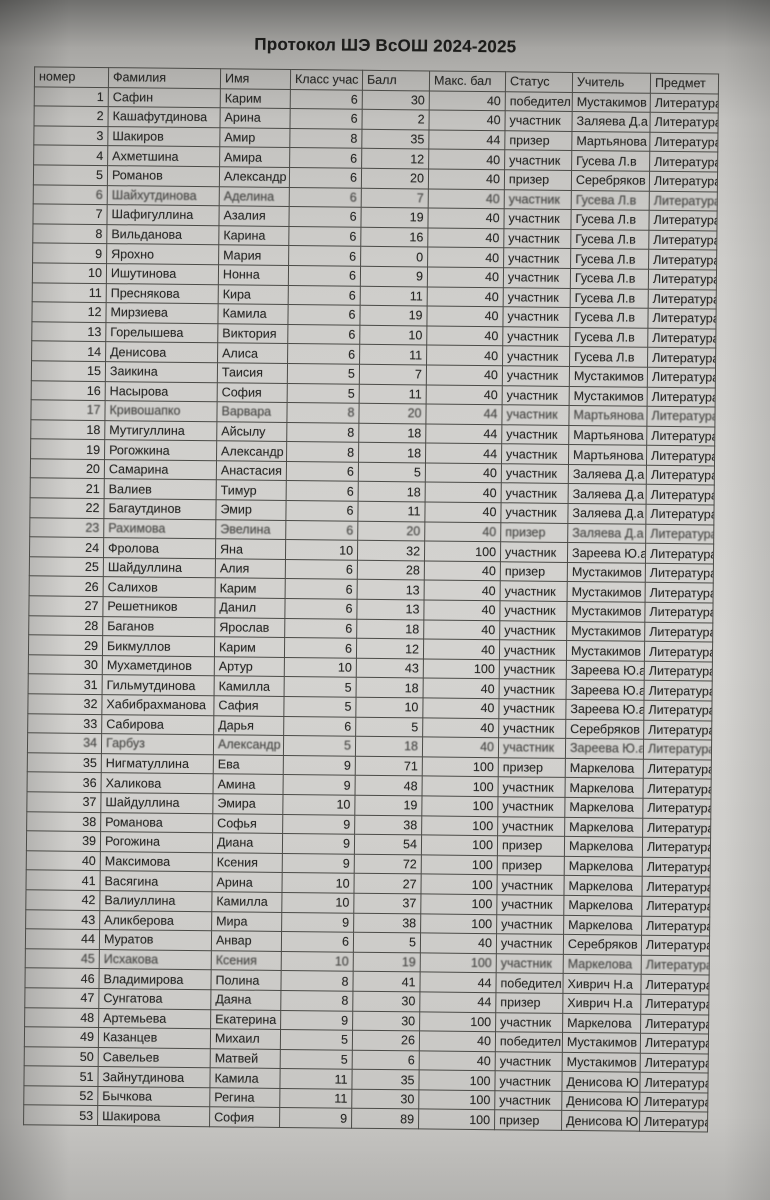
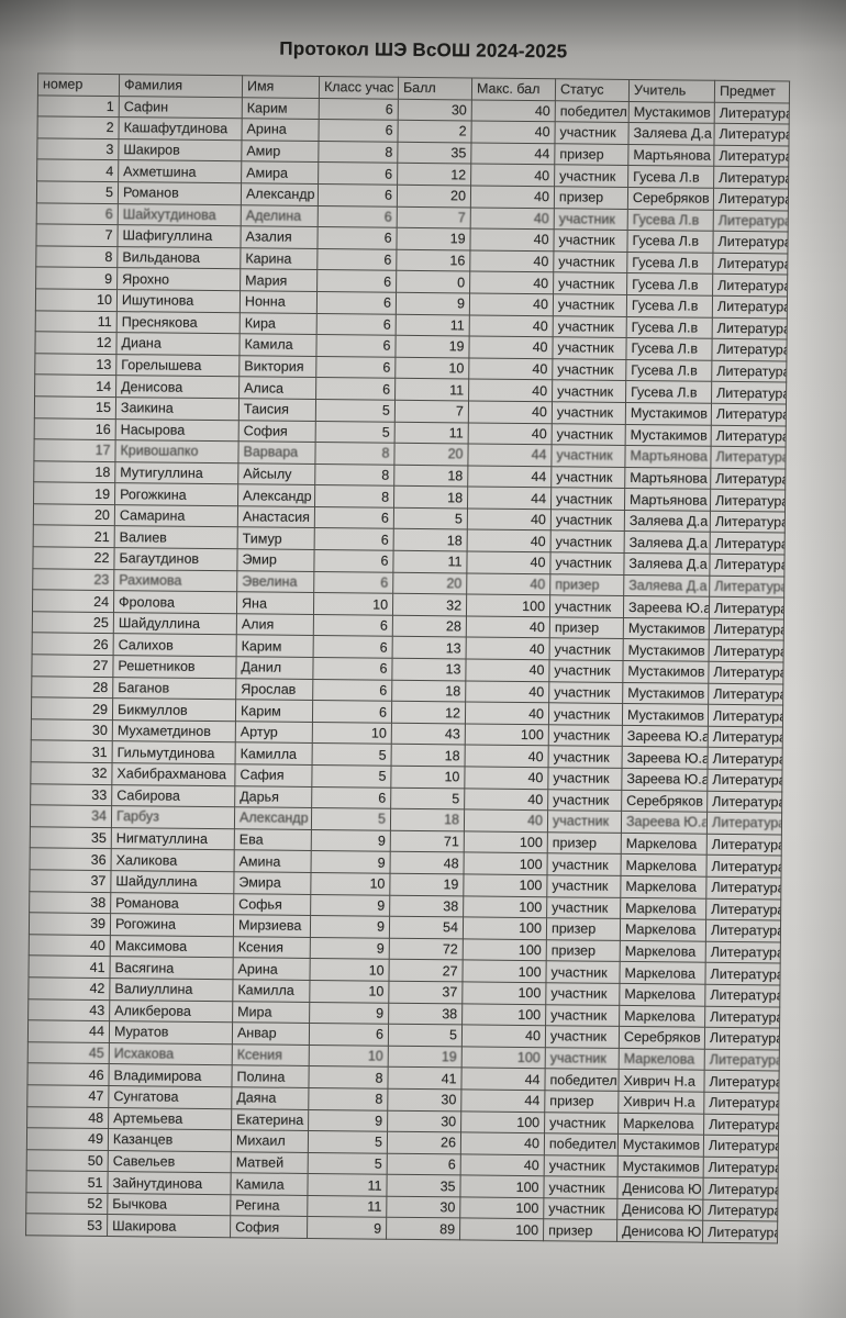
  Протокол ШЭ ВсОШ 2024-2025
  номер	Фамилия	Имя	Класс учас	Балл	Макс. бал	Статус	Учитель	Предмет
  1	Сафин	Карим	6	30	40	победител	Мустакимов	Литератур
  2	Кашафутдинова	Арина	6	2	40	участник	Заляева Д.а	Литератур
  3	Шакиров	Амир	8	35	44	призер	Мартьянова	Литератур
  4	Ахметшина	Амира	6	12	40	участник	Гусева Л.в	Литератур
  5	Романов	Александр	6	20	40	призер	Серебряков	Литератур
  6	Шайхутдинова	Аделина	6	7	40	участник	Гусева Л.в	Литератур
  7	Шафигуллина	Азалия	6	19	40	участник	Гусева Л.в	Литератур
  8	Вильданова	Карина	6	16	40	участник	Гусева Л.в	Литератур
  9	Ярохно	Мария	6	0	40	участник	Гусева Л.в	Литератур
  10	Ишутинова	Нонна	6	9	40	участник	Гусева Л.в	Литератур
  11	Преснякова	Кира	6	11	40	участник	Гусева Л.в	Литератур
- 12	Мирзиева	Камила	6	19	40	участник	Гусева Л.в	Литератур
+ 12	Диана	Камила	6	19	40	участник	Гусева Л.в	Литератур
  13	Горелышева	Виктория	6	10	40	участник	Гусева Л.в	Литератур
  14	Денисова	Алиса	6	11	40	участник	Гусева Л.в	Литератур
  15	Заикина	Таисия	5	7	40	участник	Мустакимов	Литератур
  16	Насырова	София	5	11	40	участник	Мустакимов	Литератур
  17	Кривошапко	Варвара	8	20	44	участник	Мартьянова	Литератур
  18	Мутигуллина	Айсылу	8	18	44	участник	Мартьянова	Литератур
  19	Рогожкина	Александр	8	18	44	участник	Мартьянова	Литератур
  20	Самарина	Анастасия	6	5	40	участник	Заляева Д.а	Литератур
  21	Валиев	Тимур	6	18	40	участник	Заляева Д.а	Литератур
  22	Багаутдинов	Эмир	6	11	40	участник	Заляева Д.а	Литератур
  23	Рахимова	Эвелина	6	20	40	призер	Заляева Д.а	Литератур
  24	Фролова	Яна	10	32	100	участник	Зареева Ю.а	Литератур
  25	Шайдуллина	Алия	6	28	40	призер	Мустакимов	Литератур
  26	Салихов	Карим	6	13	40	участник	Мустакимов	Литератур
  27	Решетников	Данил	6	13	40	участник	Мустакимов	Литератур
  28	Баганов	Ярослав	6	18	40	участник	Мустакимов	Литератур
  29	Бикмуллов	Карим	6	12	40	участник	Мустакимов	Литератур
  30	Мухаметдинов	Артур	10	43	100	участник	Зареева Ю.а	Литератур
  31	Гильмутдинова	Камилла	5	18	40	участник	Зареева Ю.а	Литератур
  32	Хабибрахманова	Сафия	5	10	40	участник	Зареева Ю.а	Литератур
  33	Сабирова	Дарья	6	5	40	участник	Серебряков	Литератур
  34	Гарбуз	Александр	5	18	40	участник	Зареева Ю.а	Литератур
  35	Нигматуллина	Ева	9	71	100	призер	Маркелова	Литератур
  36	Халикова	Амина	9	48	100	участник	Маркелова	Литератур
  37	Шайдуллина	Эмира	10	19	100	участник	Маркелова	Литератур
  38	Романова	Софья	9	38	100	участник	Маркелова	Литератур
- 39	Рогожина	Диана	9	54	100	призер	Маркелова	Литератур
+ 39	Рогожина	Мирзиева	9	54	100	призер	Маркелова	Литератур
  40	Максимова	Ксения	9	72	100	призер	Маркелова	Литератур
  41	Васягина	Арина	10	27	100	участник	Маркелова	Литератур
  42	Валиуллина	Камилла	10	37	100	участник	Маркелова	Литератур
  43	Аликберова	Мира	9	38	100	участник	Маркелова	Литератур
  44	Муратов	Анвар	6	5	40	участник	Серебряков	Литератур
  45	Исхакова	Ксения	10	19	100	участник	Маркелова	Литератур
  46	Владимирова	Полина	8	41	44	победител	Хиврич Н.а	Литератур
  47	Сунгатова	Даяна	8	30	44	призер	Хиврич Н.а	Литератур
  48	Артемьева	Екатерина	9	30	100	участник	Маркелова	Литератур
  49	Казанцев	Михаил	5	26	40	победител	Мустакимов	Литератур
  50	Савельев	Матвей	5	6	40	участник	Мустакимов	Литератур
  51	Зайнутдинова	Камила	11	35	100	участник	Денисова Ю	Литератур
  52	Бычкова	Регина	11	30	100	участник	Денисова Ю	Литератур
  53	Шакирова	София	9	89	100	призер	Денисова Ю	Литератур
